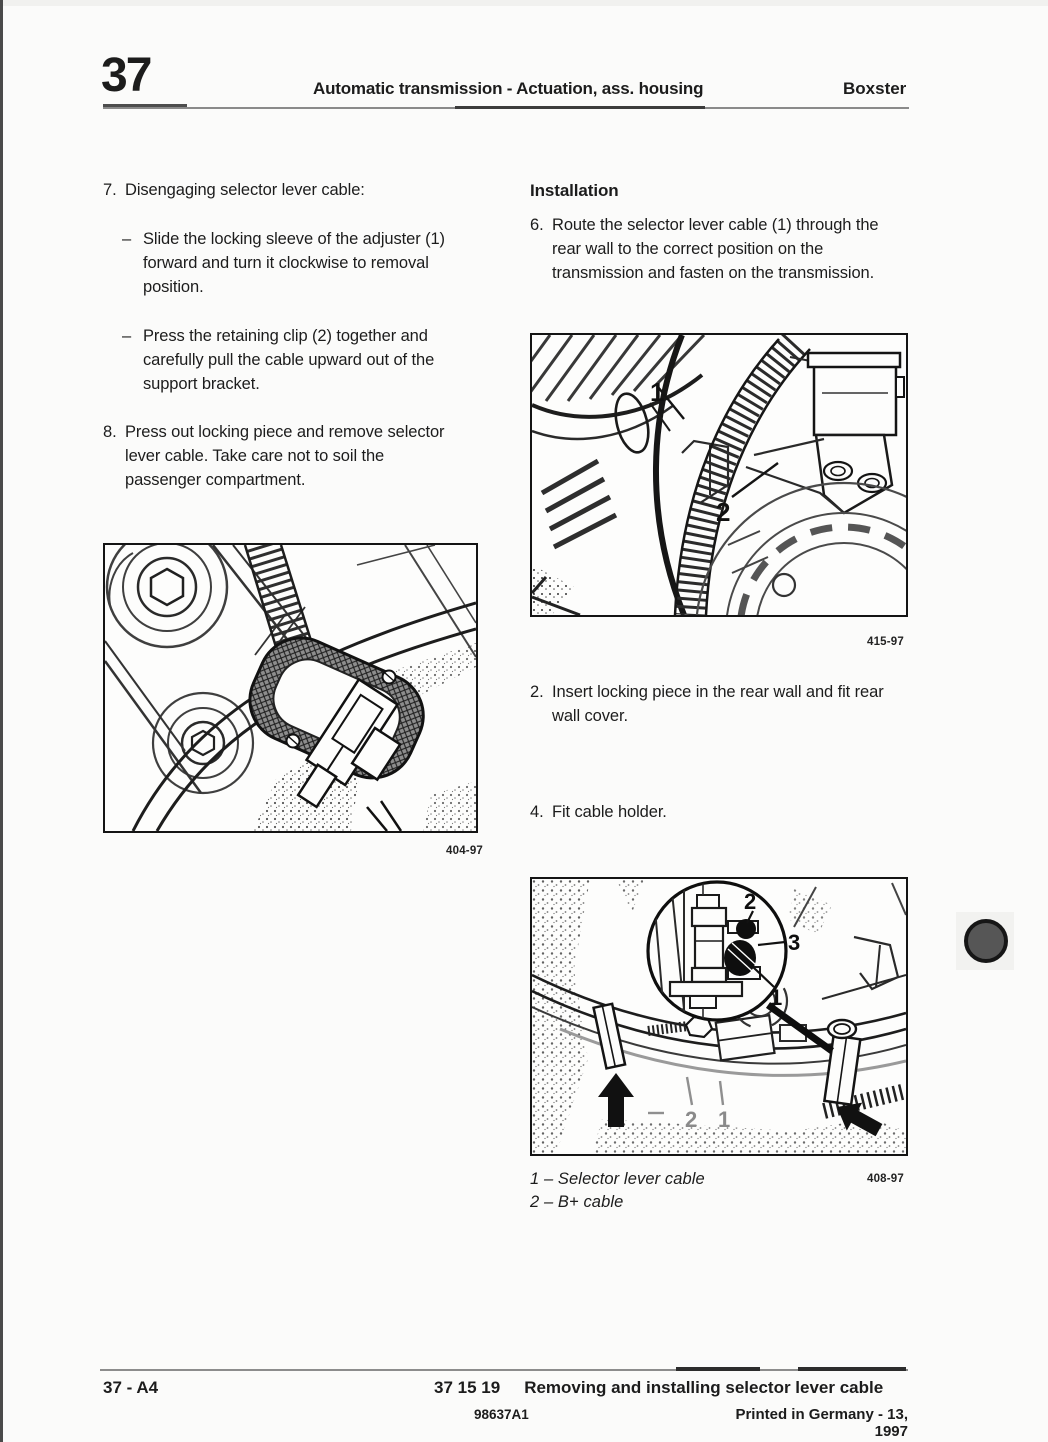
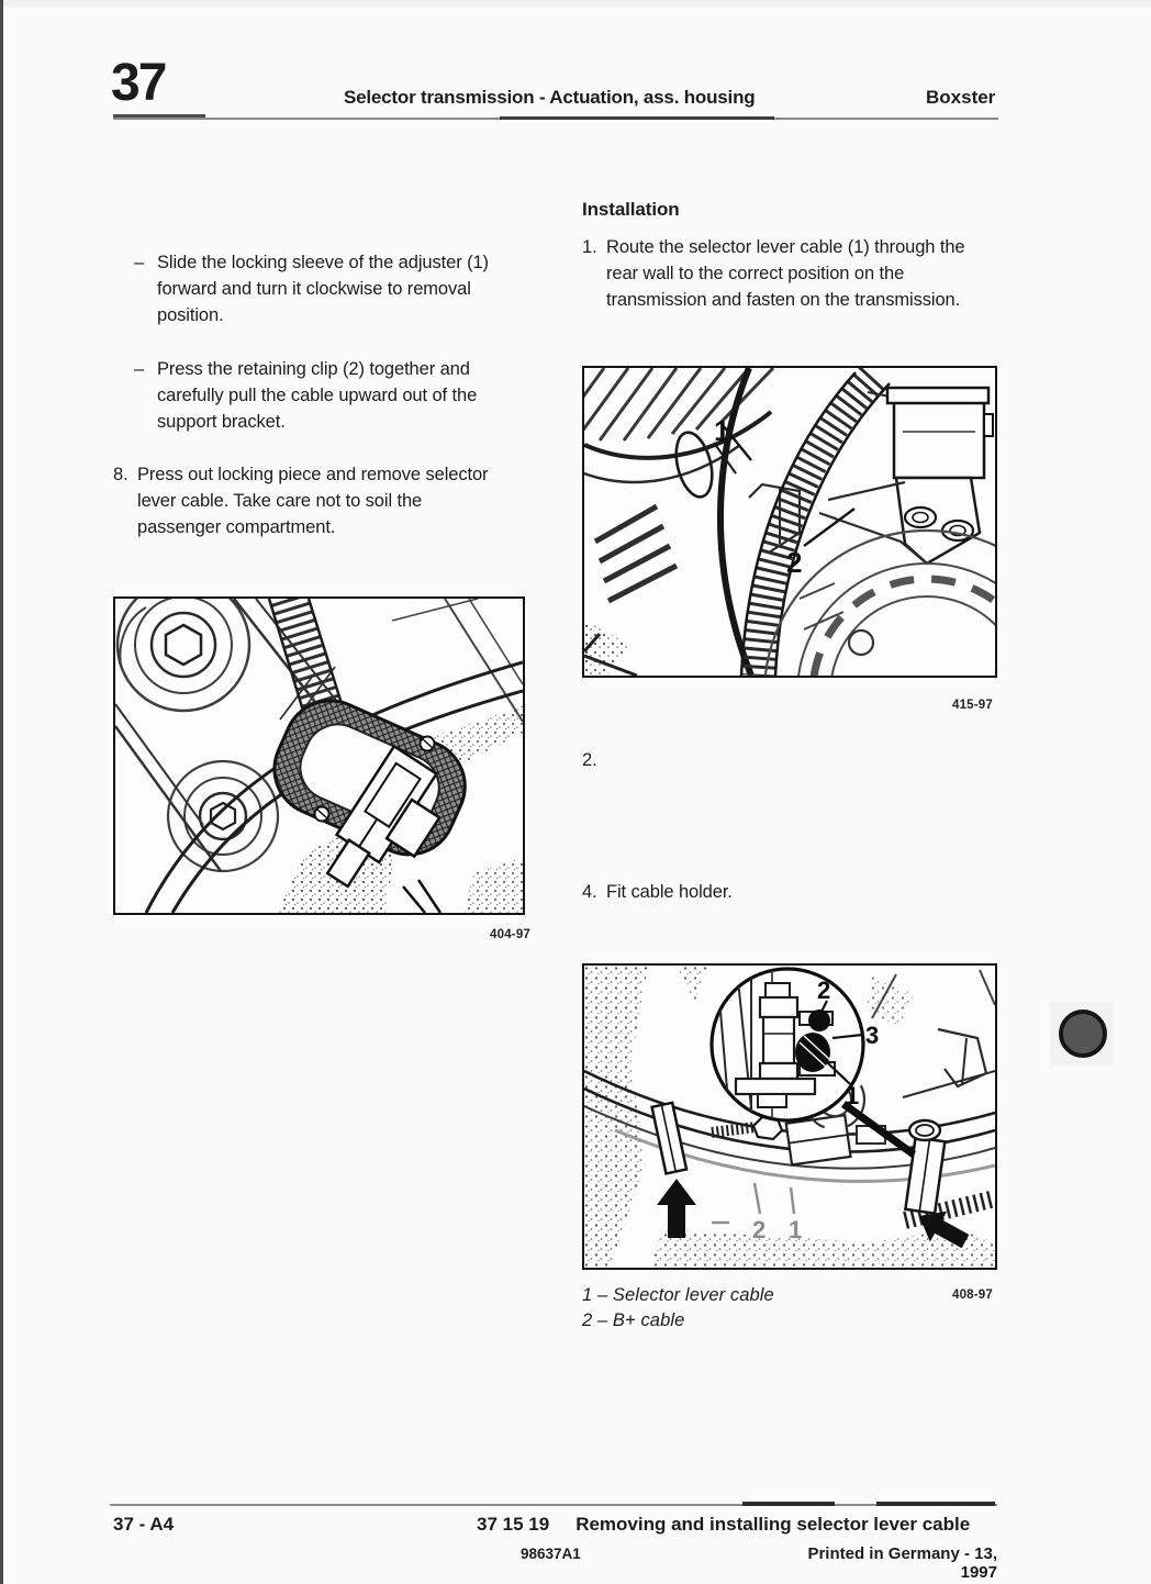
  37
- Automatic transmission - Actuation, ass. housing
+ Selector transmission - Actuation, ass. housing
  Boxster
- 7.
- Disengaging selector lever cable:
  –
  Slide the locking sleeve of the adjuster (1) forward and turn it clockwise to removal position.
  –
  Press the retaining clip (2) together and carefully pull the cable upward out of the support bracket.
  8.
  Press out locking piece and remove selector lever cable. Take care not to soil the passenger compartment.
  404-97
  Installation
- 6.
+ 1.
  Route the selector lever cable (1) through the rear wall to the correct position on the transmission and fasten on the transmission.
  1
  2
  415-97
  2.
- Insert locking piece in the rear wall and fit rear wall cover.
  4.
  Fit cable holder.
  2
  3
  1
  2
  1
  1 – Selector lever cable
  2 – B+ cable
  408-97
  37 - A4
  37 15 19
  Removing and installing selector lever cable
  98637A1
  Printed in Germany - 13, 1997
